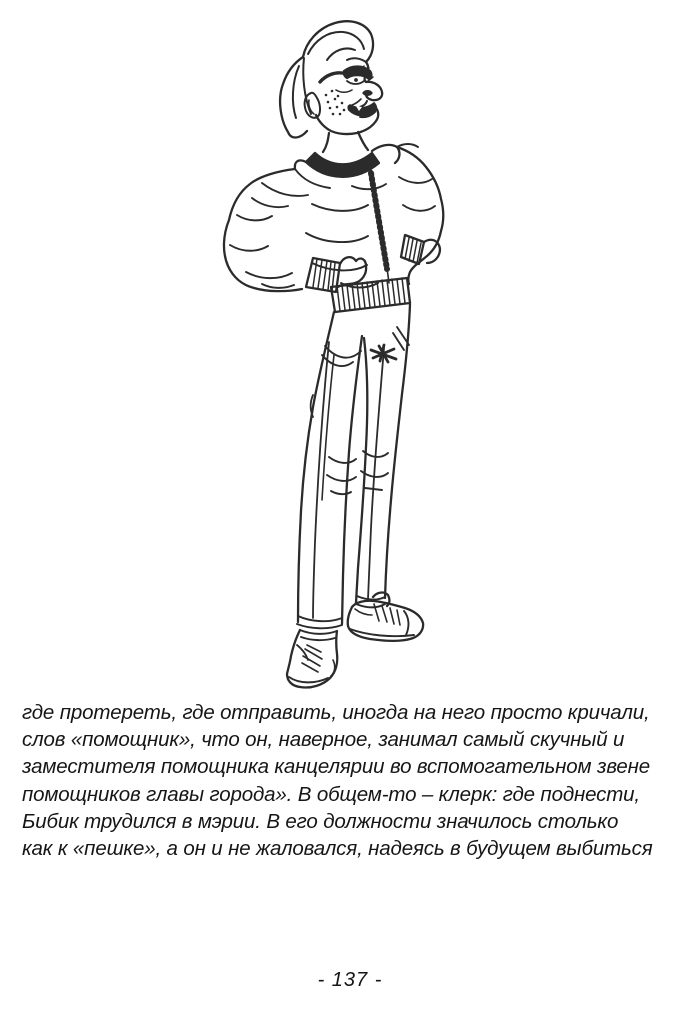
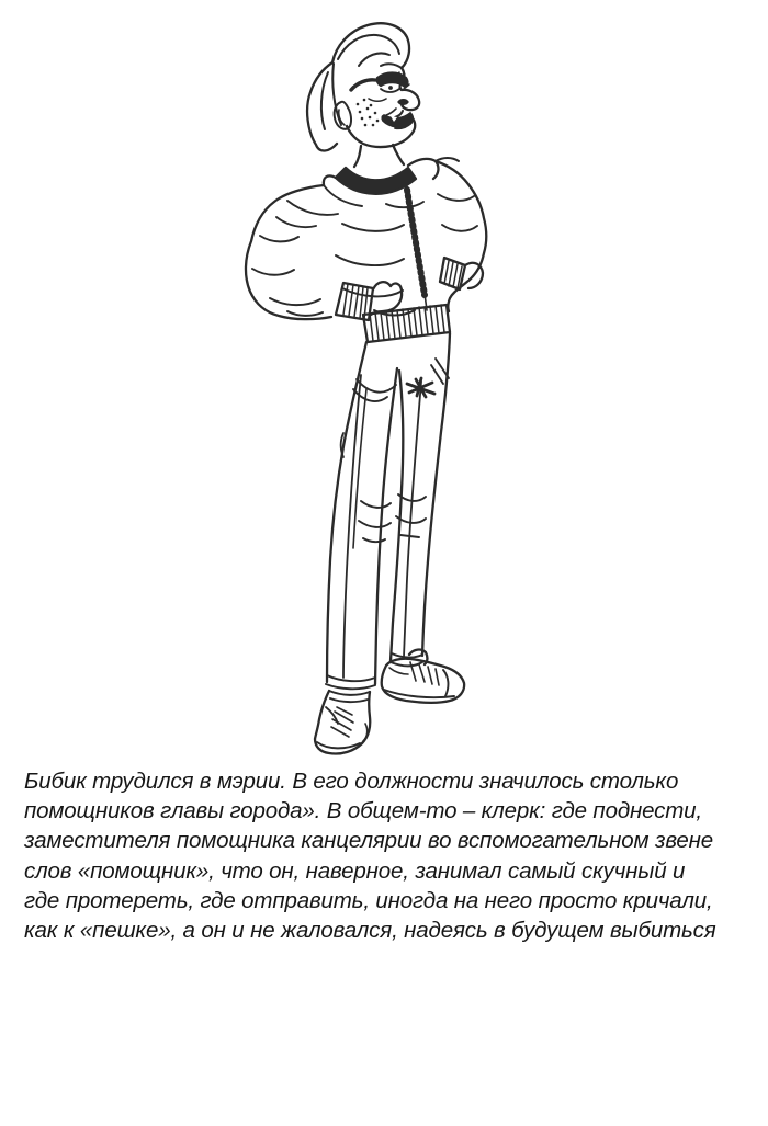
- где протереть, где отправить, иногда на него просто кричали,
+ Бибик трудился в мэрии. В его должности значилось столько
- слов «помощник», что он, наверное, занимал самый скучный и
+ помощников главы города». В общем-то – клерк: где поднести,
  заместителя помощника канцелярии во вспомогательном звене
- помощников главы города». В общем-то – клерк: где поднести,
+ слов «помощник», что он, наверное, занимал самый скучный и
- Бибик трудился в мэрии. В его должности значилось столько
+ где протереть, где отправить, иногда на него просто кричали,
  как к «пешке», а он и не жаловался, надеясь в будущем выбиться
- - 137 -
